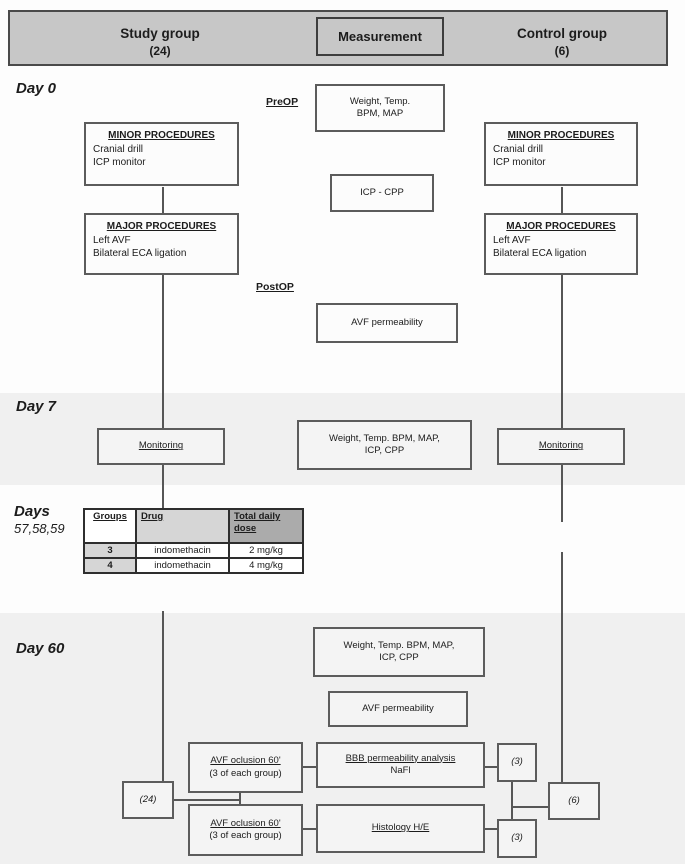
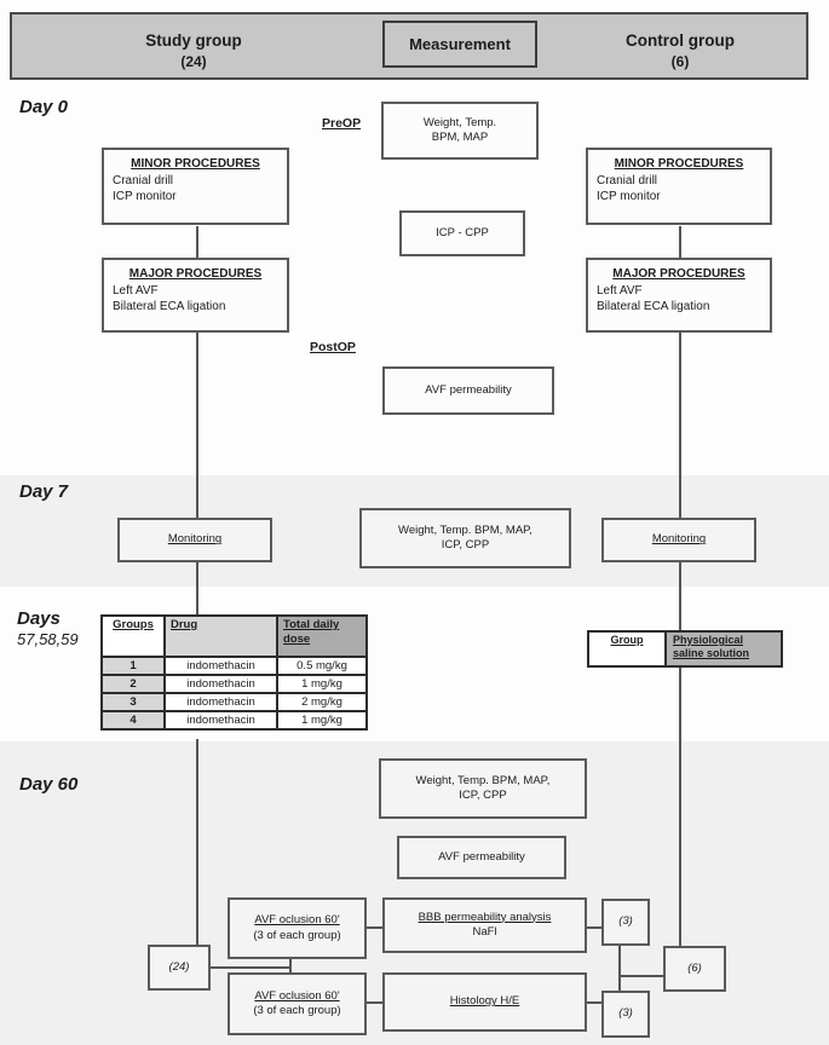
  Study group
  (24)
  Measurement
  Control group
  (6)
  Day 0
  MINOR PROCEDURES
  Cranial drill
  ICP monitor
  MAJOR PROCEDURES
  Left AVF
  Bilateral ECA ligation
  PreOP
  Weight, Temp.
  BPM, MAP
  ICP - CPP
  PostOP
  AVF permeability
  MINOR PROCEDURES
  Cranial drill
  ICP monitor
  MAJOR PROCEDURES
  Left AVF
  Bilateral ECA ligation
  Day 7
  Monitoring
  Weight, Temp. BPM, MAP,
  ICP, CPP
  Monitoring
  Days
  57,58,59
  Groups	Drug	Total daily dose
+ 1	indomethacin	0.5 mg/kg
+ 2	indomethacin	1 mg/kg
  3	indomethacin	2 mg/kg
- 4	indomethacin	4 mg/kg
+ 4	indomethacin	1 mg/kg
+ Group	Physiological saline solution
  Day 60
  Weight, Temp. BPM, MAP,
  ICP, CPP
  AVF permeability
  (24)
  AVF oclusion 60'
  (3 of each group)
  AVF oclusion 60'
  (3 of each group)
  BBB permeability analysis
  NaFl
  Histology H/E
  (3)
  (6)
  (3)
